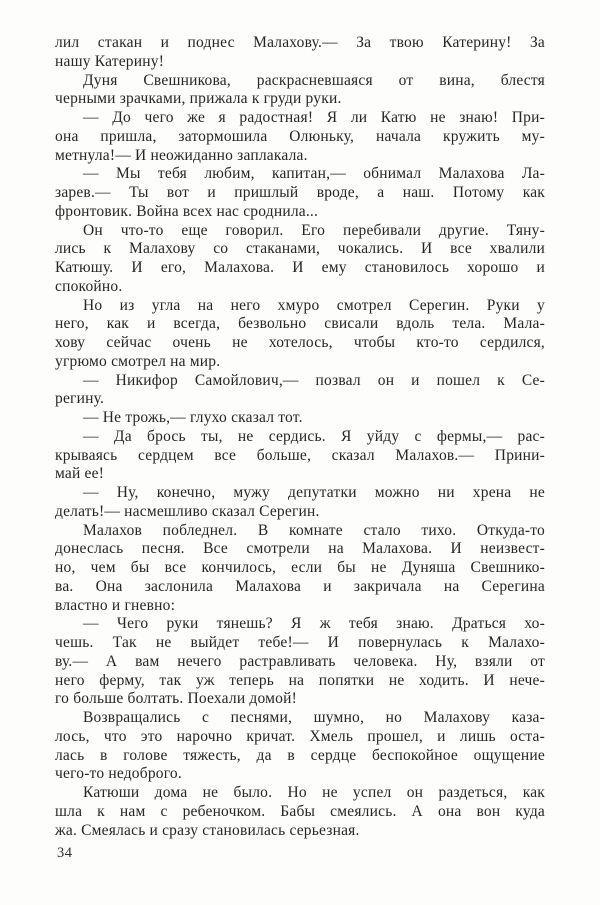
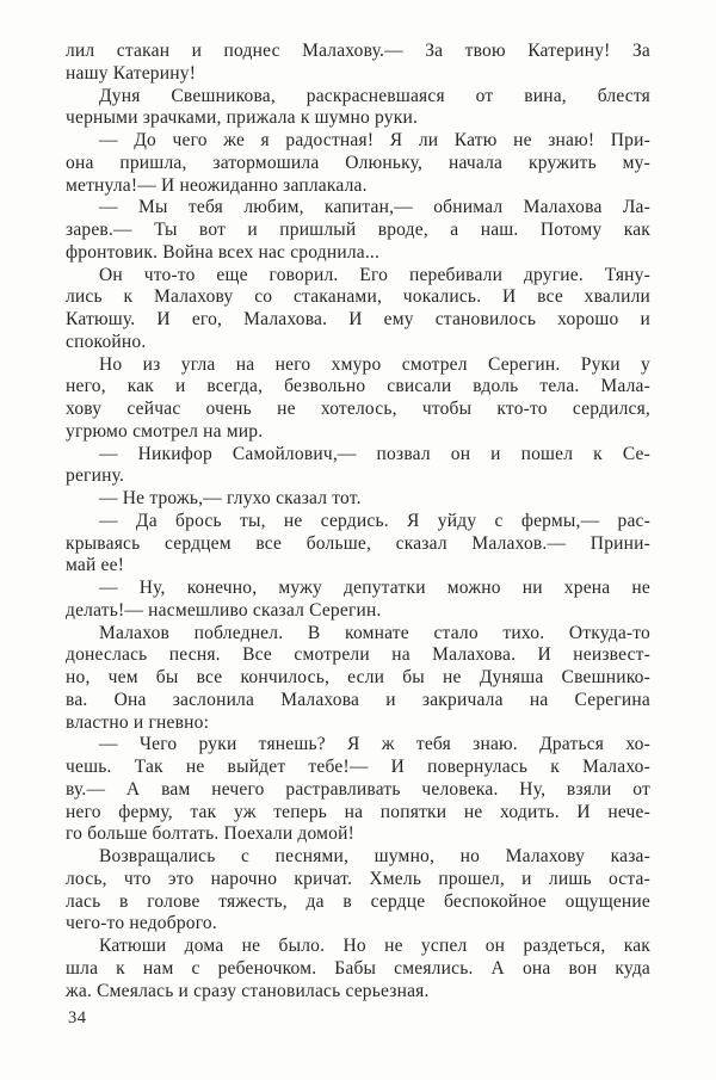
  лил стакан и поднес Малахову.— За твою Катерину! За
  нашу Катерину!
  Дуня Свешникова, раскрасневшаяся от вина, блестя
- черными зрачками, прижала к груди руки.
+ черными зрачками, прижала к шумно руки.
  — До чего же я радостная! Я ли Катю не знаю! При-
  она пришла, затормошила Олюньку, начала кружить му-
  метнула!— И неожиданно заплакала.
  — Мы тебя любим, капитан,— обнимал Малахова Ла-
  зарев.— Ты вот и пришлый вроде, а наш. Потому как
  фронтовик. Война всех нас сроднила...
  Он что-то еще говорил. Его перебивали другие. Тяну-
  лись к Малахову со стаканами, чокались. И все хвалили
  Катюшу. И его, Малахова. И ему становилось хорошо и
  спокойно.
  Но из угла на него хмуро смотрел Серегин. Руки у
  него, как и всегда, безвольно свисали вдоль тела. Мала-
  хову сейчас очень не хотелось, чтобы кто-то сердился,
  угрюмо смотрел на мир.
  — Никифор Самойлович,— позвал он и пошел к Се-
  регину.
  — Не трожь,— глухо сказал тот.
  — Да брось ты, не сердись. Я уйду с фермы,— рас-
  крываясь сердцем все больше, сказал Малахов.— Прини-
  май ее!
  — Ну, конечно, мужу депутатки можно ни хрена не
  делать!— насмешливо сказал Серегин.
  Малахов побледнел. В комнате стало тихо. Откуда-то
  донеслась песня. Все смотрели на Малахова. И неизвест-
  но, чем бы все кончилось, если бы не Дуняша Свешнико-
  ва. Она заслонила Малахова и закричала на Серегина
  властно и гневно:
  — Чего руки тянешь? Я ж тебя знаю. Драться хо-
  чешь. Так не выйдет тебе!— И повернулась к Малахо-
  ву.— А вам нечего растравливать человека. Ну, взяли от
  него ферму, так уж теперь на попятки не ходить. И нече-
  го больше болтать. Поехали домой!
  Возвращались с песнями, шумно, но Малахову каза-
  лось, что это нарочно кричат. Хмель прошел, и лишь оста-
  лась в голове тяжесть, да в сердце беспокойное ощущение
  чего-то недоброго.
  Катюши дома не было. Но не успел он раздеться, как
  шла к нам с ребеночком. Бабы смеялись. А она вон куда
  жа. Смеялась и сразу становилась серьезная.
  34
